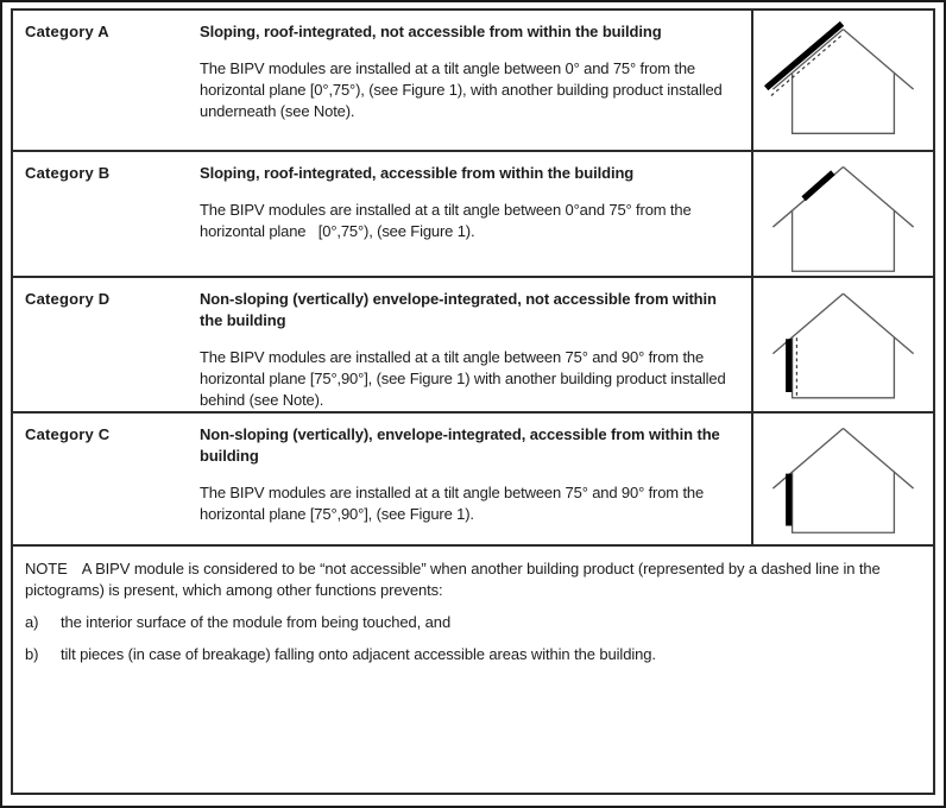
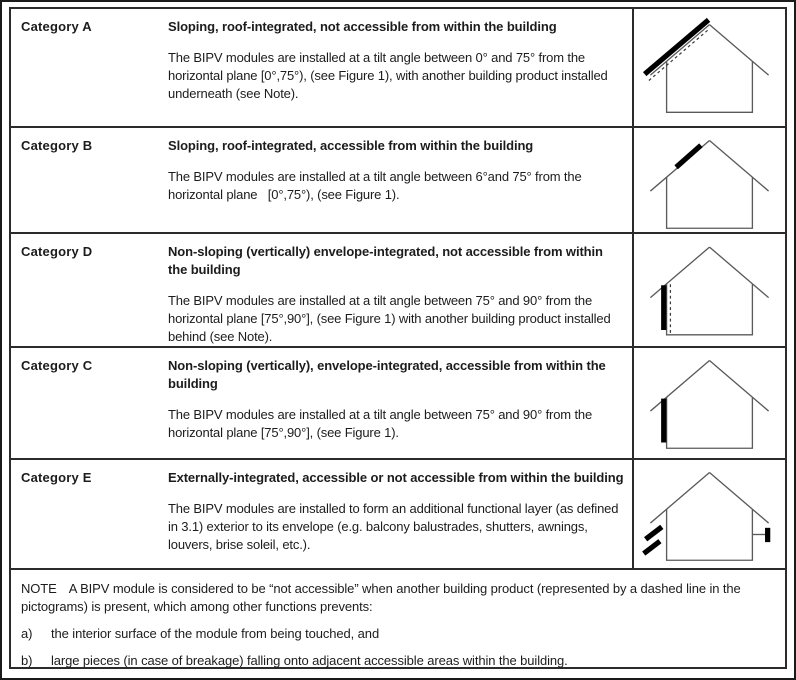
  Category A
  Sloping, roof-integrated, not accessible from within the building
  The BIPV modules are installed at a tilt angle between 0° and 75° from the horizontal plane [0°,75°), (see Figure 1), with another building product installed underneath (see Note).
  Category B
  Sloping, roof-integrated, accessible from within the building
- The BIPV modules are installed at a tilt angle between 0°and 75° from the horizontal plane [0°,75°), (see Figure 1).
+ The BIPV modules are installed at a tilt angle between 6°and 75° from the horizontal plane [0°,75°), (see Figure 1).
  Category D
  Non-sloping (vertically) envelope-integrated, not accessible from within the building
  The BIPV modules are installed at a tilt angle between 75° and 90° from the horizontal plane [75°,90°], (see Figure 1) with another building product installed behind (see Note).
  Category C
  Non-sloping (vertically), envelope-integrated, accessible from within the building
  The BIPV modules are installed at a tilt angle between 75° and 90° from the horizontal plane [75°,90°], (see Figure 1).
+ Category E
+ Externally-integrated, accessible or not accessible from within the building
+ The BIPV modules are installed to form an additional functional layer (as defined in 3.1) exterior to its envelope (e.g. balcony balustrades, shutters, awnings, louvers, brise soleil, etc.).
  NOTE A BIPV module is considered to be “not accessible” when another building product (represented by a dashed line in the pictograms) is present, which among other functions prevents:
  a)
  the interior surface of the module from being touched, and
  b)
- tilt pieces (in case of breakage) falling onto adjacent accessible areas within the building.
+ large pieces (in case of breakage) falling onto adjacent accessible areas within the building.
